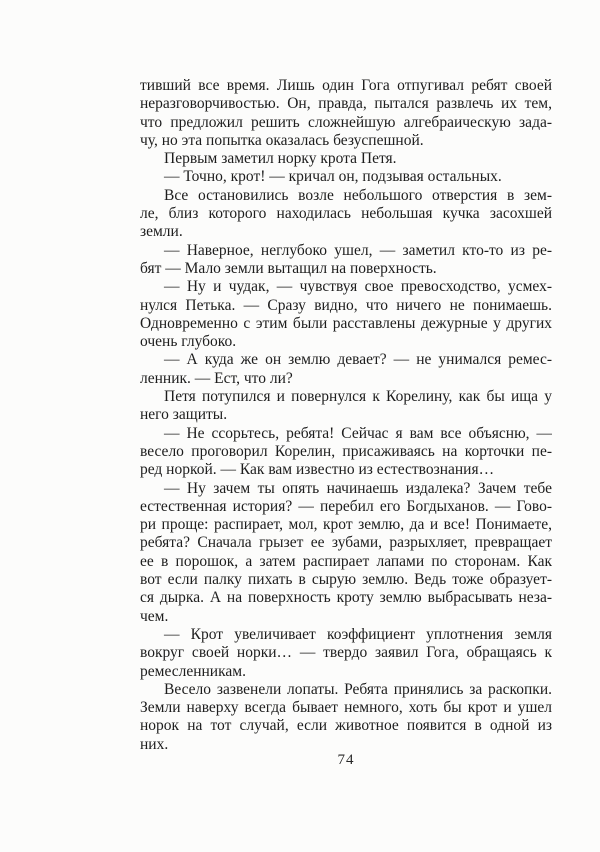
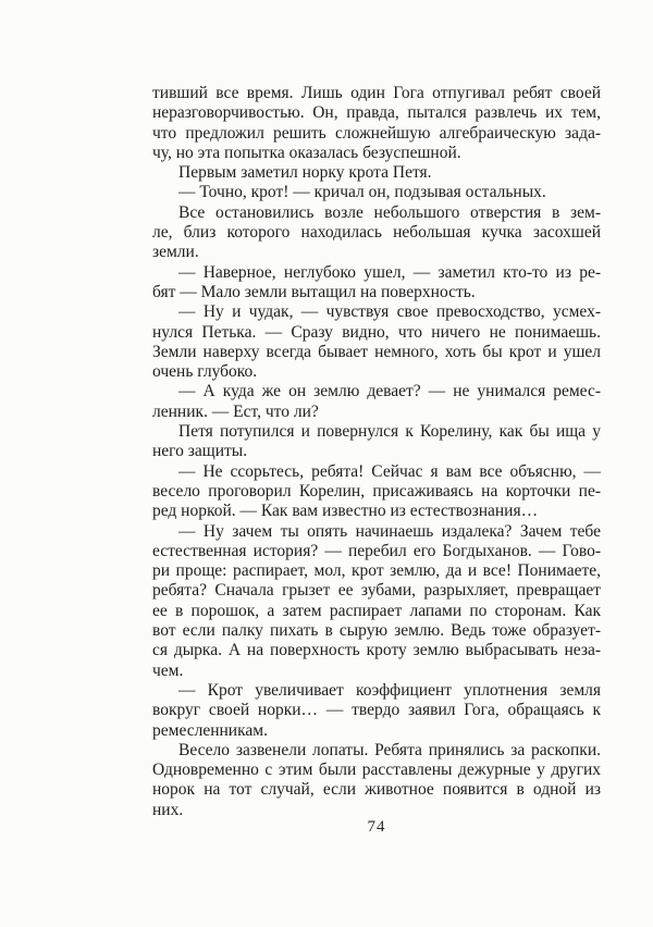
  тивший все время. Лишь один Гога отпугивал ребят своей
  неразговорчивостью. Он, правда, пытался развлечь их тем,
  что предложил решить сложнейшую алгебраическую зада-
  чу, но эта попытка оказалась безуспешной.
  Первым заметил норку крота Петя.
  — Точно, крот! — кричал он, подзывая остальных.
  Все остановились возле небольшого отверстия в зем-
  ле, близ которого находилась небольшая кучка засохшей
  земли.
  — Наверное, неглубоко ушел, — заметил кто-то из ре-
  бят — Мало земли вытащил на поверхность.
  — Ну и чудак, — чувствуя свое превосходство, усмех-
  нулся Петька. — Сразу видно, что ничего не понимаешь.
- Одновременно с этим были расставлены дежурные у других
+ Земли наверху всегда бывает немного, хоть бы крот и ушел
  очень глубоко.
  — А куда же он землю девает? — не унимался ремес-
  ленник. — Ест, что ли?
  Петя потупился и повернулся к Корелину, как бы ища у
  него защиты.
  — Не ссорьтесь, ребята! Сейчас я вам все объясню, —
  весело проговорил Корелин, присаживаясь на корточки пе-
  ред норкой. — Как вам известно из естествознания…
  — Ну зачем ты опять начинаешь издалека? Зачем тебе
  естественная история? — перебил его Богдыханов. — Гово-
  ри проще: распирает, мол, крот землю, да и все! Понимаете,
  ребята? Сначала грызет ее зубами, разрыхляет, превращает
  ее в порошок, а затем распирает лапами по сторонам. Как
  вот если палку пихать в сырую землю. Ведь тоже образует-
  ся дырка. А на поверхность кроту землю выбрасывать неза-
  чем.
  — Крот увеличивает коэффициент уплотнения земля
  вокруг своей норки… — твердо заявил Гога, обращаясь к
  ремесленникам.
  Весело зазвенели лопаты. Ребята принялись за раскопки.
- Земли наверху всегда бывает немного, хоть бы крот и ушел
+ Одновременно с этим были расставлены дежурные у других
  норок на тот случай, если животное появится в одной из
  них.
  74
